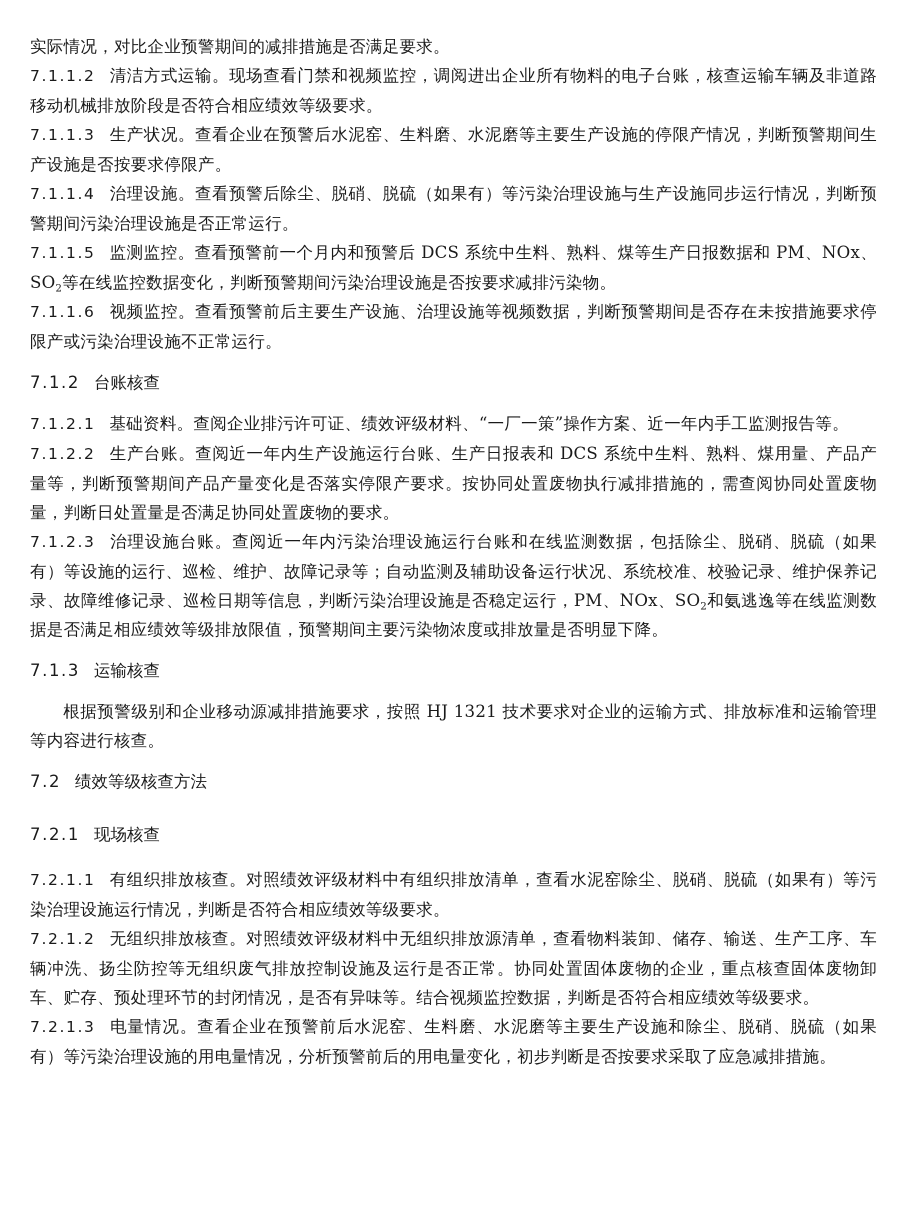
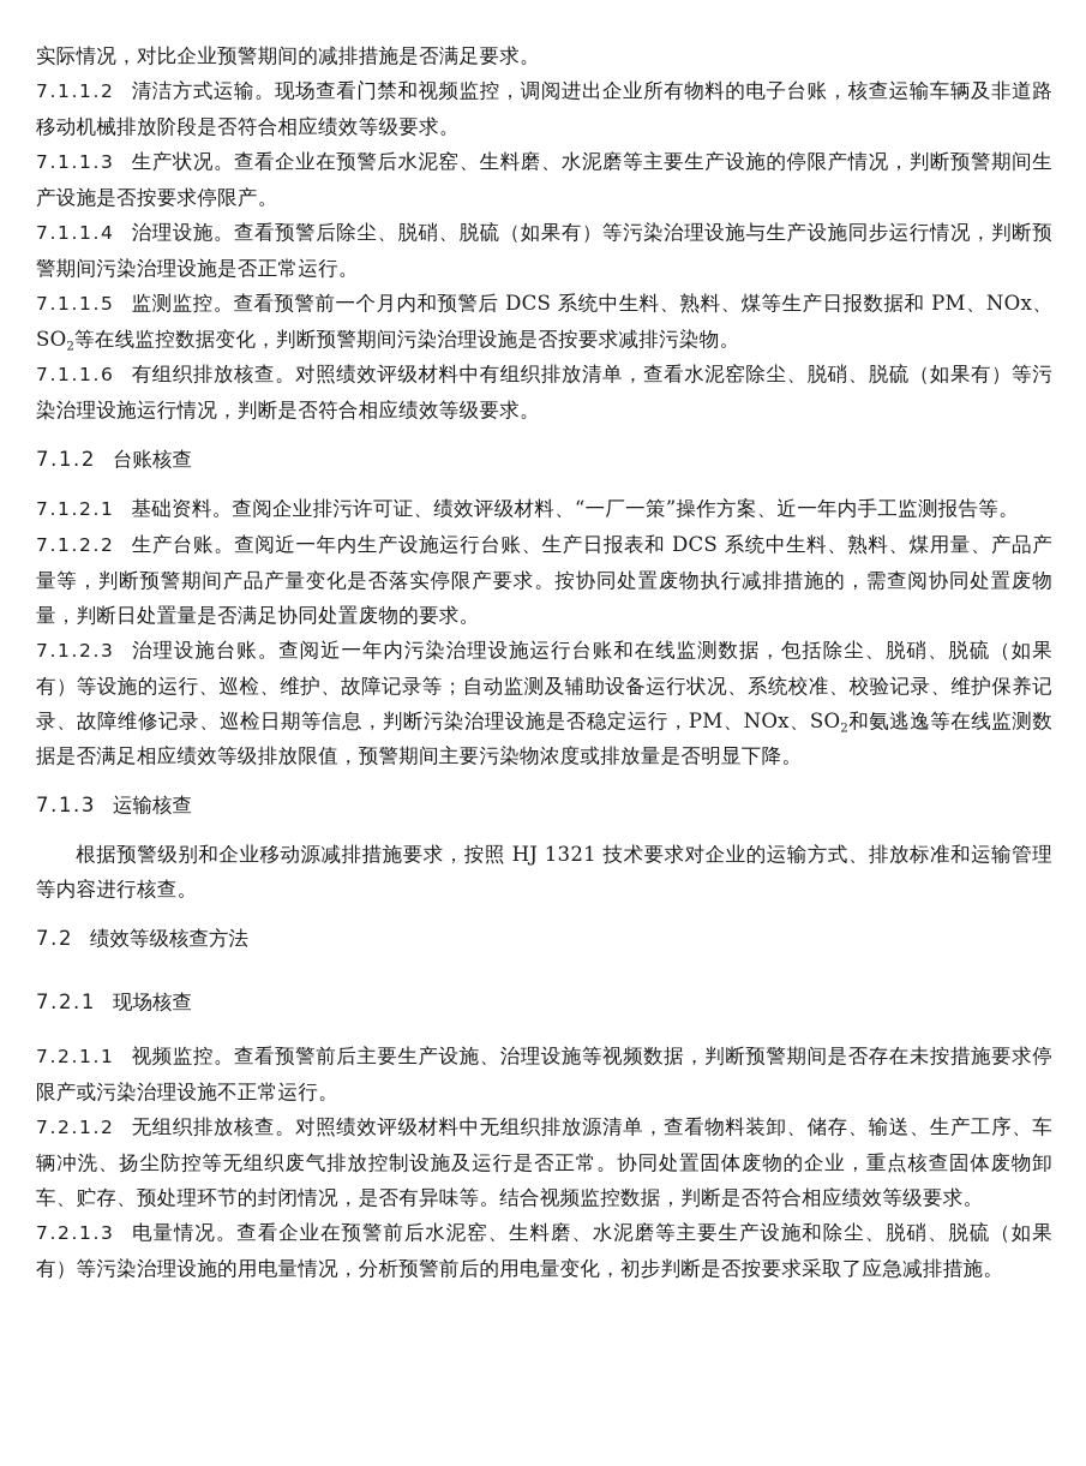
  实际情况，对比企业预警期间的减排措施是否满足要求。
  7.1.1.2 清洁方式运输。现场查看门禁和视频监控，调阅进出企业所有物料的电子台账，核查运输车辆及非道路移动机械排放阶段是否符合相应绩效等级要求。
  7.1.1.3 生产状况。查看企业在预警后水泥窑、生料磨、水泥磨等主要生产设施的停限产情况，判断预警期间生产设施是否按要求停限产。
  7.1.1.4 治理设施。查看预警后除尘、脱硝、脱硫（如果有）等污染治理设施与生产设施同步运行情况，判断预警期间污染治理设施是否正常运行。
  7.1.1.5 监测监控。查看预警前一个月内和预警后 DCS 系统中生料、熟料、煤等生产日报数据和 PM、NOx、SO2等在线监控数据变化，判断预警期间污染治理设施是否按要求减排污染物。
- 7.1.1.6 视频监控。查看预警前后主要生产设施、治理设施等视频数据，判断预警期间是否存在未按措施要求停限产或污染治理设施不正常运行。
+ 7.1.1.6 有组织排放核查。对照绩效评级材料中有组织排放清单，查看水泥窑除尘、脱硝、脱硫（如果有）等污染治理设施运行情况，判断是否符合相应绩效等级要求。
  7.1.2 台账核查
  7.1.2.1 基础资料。查阅企业排污许可证、绩效评级材料、“一厂一策”操作方案、近一年内手工监测报告等。
  7.1.2.2 生产台账。查阅近一年内生产设施运行台账、生产日报表和 DCS 系统中生料、熟料、煤用量、产品产量等，判断预警期间产品产量变化是否落实停限产要求。按协同处置废物执行减排措施的，需查阅协同处置废物量，判断日处置量是否满足协同处置废物的要求。
  7.1.2.3 治理设施台账。查阅近一年内污染治理设施运行台账和在线监测数据，包括除尘、脱硝、脱硫（如果有）等设施的运行、巡检、维护、故障记录等；自动监测及辅助设备运行状况、系统校准、校验记录、维护保养记录、故障维修记录、巡检日期等信息，判断污染治理设施是否稳定运行，PM、NOx、SO2和氨逃逸等在线监测数据是否满足相应绩效等级排放限值，预警期间主要污染物浓度或排放量是否明显下降。
  7.1.3 运输核查
  根据预警级别和企业移动源减排措施要求，按照 HJ 1321 技术要求对企业的运输方式、排放标准和运输管理等内容进行核查。
  7.2 绩效等级核查方法
  7.2.1 现场核查
- 7.2.1.1 有组织排放核查。对照绩效评级材料中有组织排放清单，查看水泥窑除尘、脱硝、脱硫（如果有）等污染治理设施运行情况，判断是否符合相应绩效等级要求。
+ 7.2.1.1 视频监控。查看预警前后主要生产设施、治理设施等视频数据，判断预警期间是否存在未按措施要求停限产或污染治理设施不正常运行。
  7.2.1.2 无组织排放核查。对照绩效评级材料中无组织排放源清单，查看物料装卸、储存、输送、生产工序、车辆冲洗、扬尘防控等无组织废气排放控制设施及运行是否正常。协同处置固体废物的企业，重点核查固体废物卸车、贮存、预处理环节的封闭情况，是否有异味等。结合视频监控数据，判断是否符合相应绩效等级要求。
  7.2.1.3 电量情况。查看企业在预警前后水泥窑、生料磨、水泥磨等主要生产设施和除尘、脱硝、脱硫（如果有）等污染治理设施的用电量情况，分析预警前后的用电量变化，初步判断是否按要求采取了应急减排措施。
